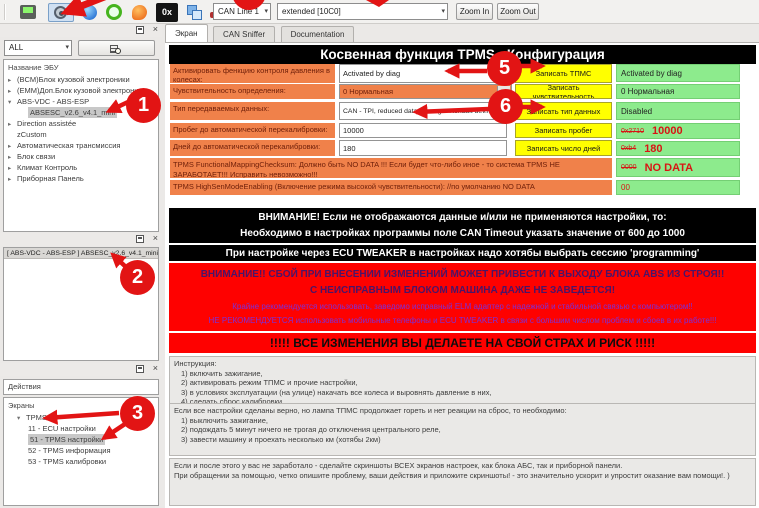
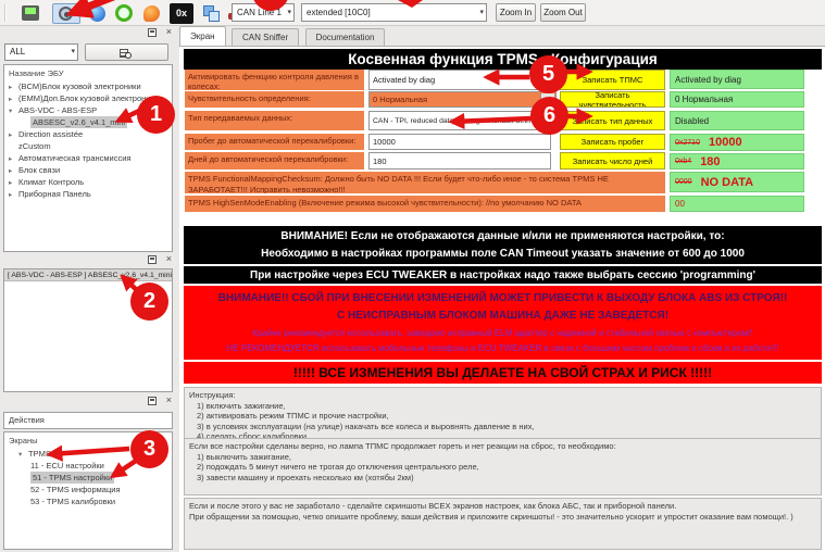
  0x
  CAN Line 1
  extended [10C0]
  Zoom In
  Zoom Out
  ×
  ALL
  Название ЭБУ
  (BCM)Блок кузовой электроники
  (EMM)Доп.Блок кузовой электро
  ABS-VDC - ABS-ESP
  ABSESC_v2.6_v4.1_mini
  Direction assistée
  zCustom
  Автоматическая трансмиссия
  Блок связи
  Климат Контроль
  Приборная Панель
  ×
  ×
  Действия
  Экраны
  TPMS
  11 - ECU настройки
  51 - TPMS настройки
  52 - TPMS информация
  53 - TPMS калибровки
  Экран CAN Sniffer Documentation
  Косвенная функция TPMSонфигурация
  Активировать фенкцию контроля давления в колесах:
  Activated by diag
  Записать ТПМС
  Activated by diag
  Чувствительность определения:
  0 Нормальная
  Записать чувствительность
  0 Нормальная
  Тип передаваемых данных:
  Записать тип данных
  Disabled
  Пробег до автоматической перекалибровки:
  10000
  Записать пробег
  10000
  Дней до автоматической перекалибровки:
  180
  Записать число дней
  180
  TPMS FunctionalMappingChecksum: Должно быть NO DATA !!! Если будет что-либо иное - то система TPMS НЕ ЗАРАБОТАЕТ!!! Исправить невозможно!!!
  NO DATA
  TPMS HighSenModeEnabling (Включение режима высокой чувствительности): //по умолчанию NO DATA
  00
  ВНИМАНИЕ! Если не отображаются данные и/или не применяются настройки, то:
  Необходимо в настройках программы поле CAN Timeout указать значение от 600 до 1000
- При настройке через ECU TWEAKER в настройках надо хотябы выбрать сессию 'programming'
+ При настройке через ECU TWEAKER в настройках надо также выбрать сессию 'programming'
  ВНИМАНИЕ!! СБОЙ ПРИ ВНЕСЕНИИ ИЗМЕНЕНИЙ МОЖЕТ ПРИВЕСТИ К ВЫХОДУ БЛОКА ABS ИЗ СТРОЯ!!
  С НЕИСПРАВНЫМ БЛОКОМ МАШИНА ДАЖЕ НЕ ЗАВЕДЕТСЯ!
  Крайне рекомендуется использовать, заведомо исправный ELM адаптер с надежной и стабильной связью с компьютером!!
  НЕ РЕКОМЕНДУЕТСЯ использовать мобильные телефоны и ECU TWEAKER в связи с большим числом проблем и сбоев в их работе!!!
  !!!!! ВСЕ ИЗМЕНЕНИЯ ВЫ ДЕЛАЕТЕ НА СВОЙ СТРАХ И РИСК !!!!!
  Инструкция:
  1) включить зажигание,
  2) активировать режим ТПМС и прочие настройки,
  3) в условиях эксплуатации (на улице) накачать все колеса и выровнять давление в них,
  4) сделать сброс калибровки.
  Если все настройки сделаны верно, но лампа ТПМС продолжает гореть и нет реакции на сброс, то необходимо:
  1) выключить зажигание,
  2) подождать 5 минут ничего не трогая до отключения центрального реле,
  3) завести машину и проехать несколько км (хотябы 2км)
  Если и после этого у вас не заработало - сделайте скриншоты ВСЕХ экранов настроек, как блока АБС, так и приборной панели.
  При обращении за помощью, четко опишите проблему, ваши действия и приложите скриншоты! - это значительно ускорит и упростит оказание вам помощи!. )
  1
  2
  3
  5
  6
